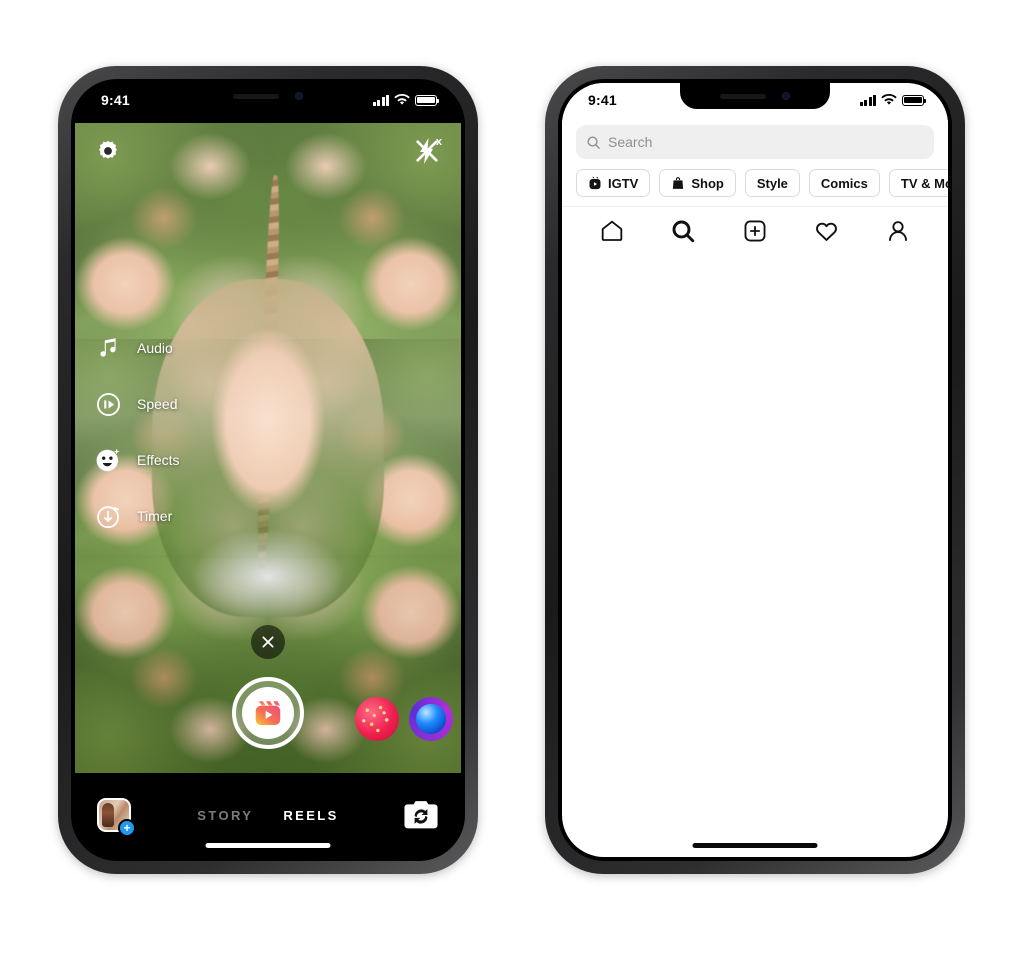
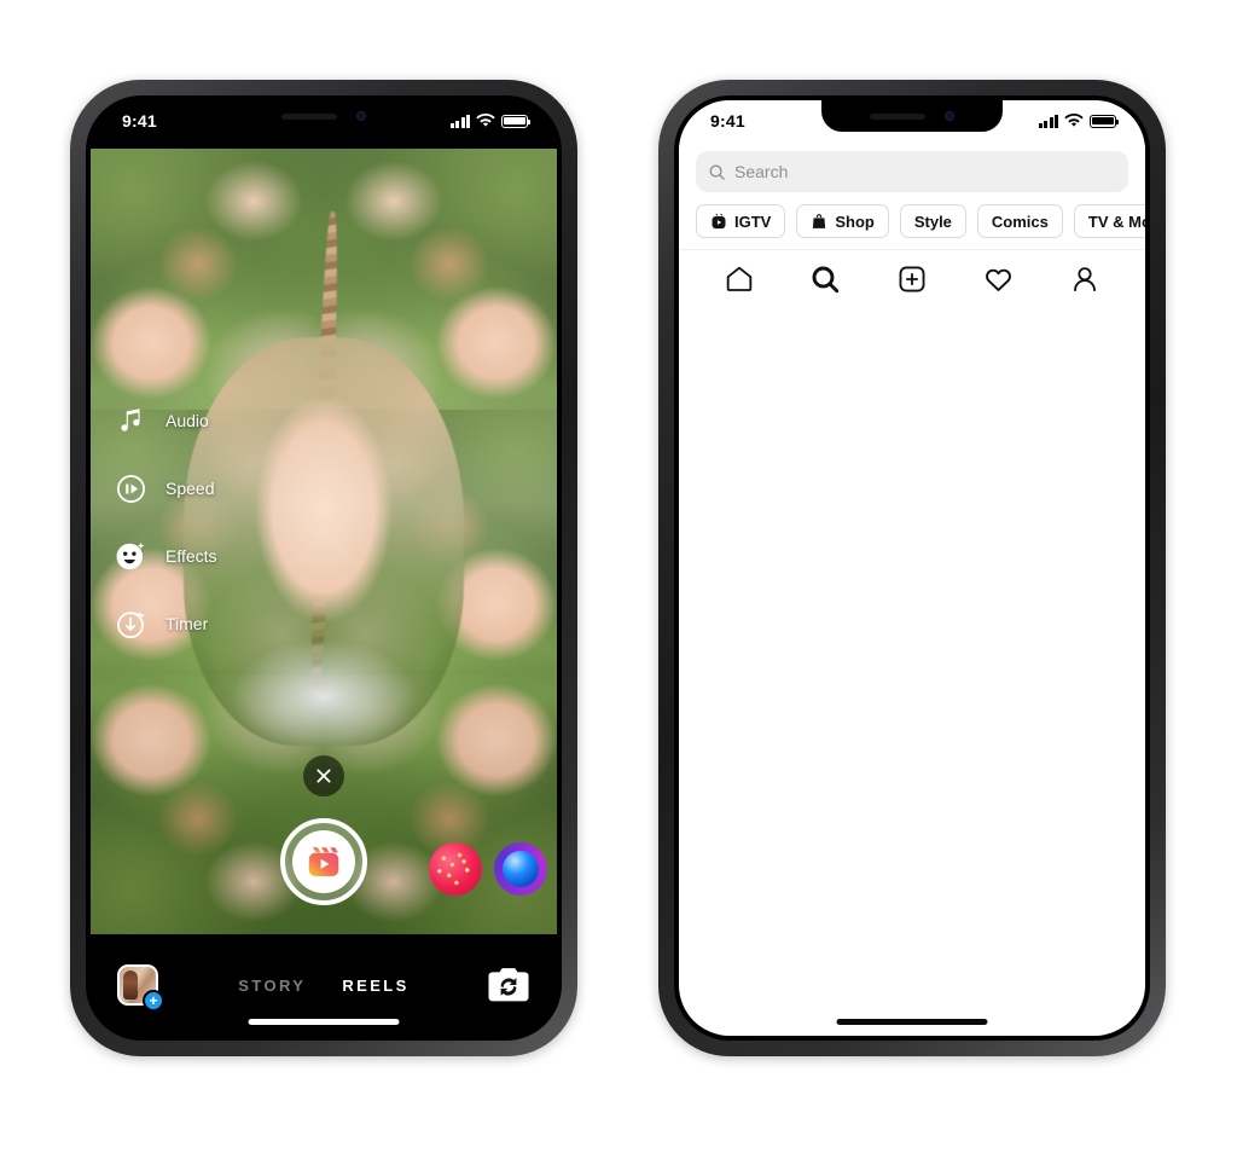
  9:41
- x
  Audio
  Speed
  Effects
  Timer
  +
  STORY
  REELS
  9:41
  Search
  IGTV
  Shop
  Style
  Comics
